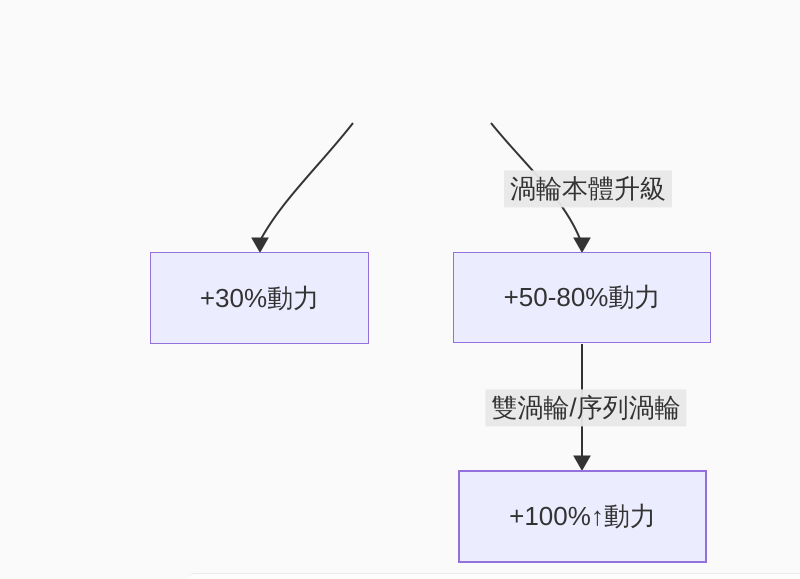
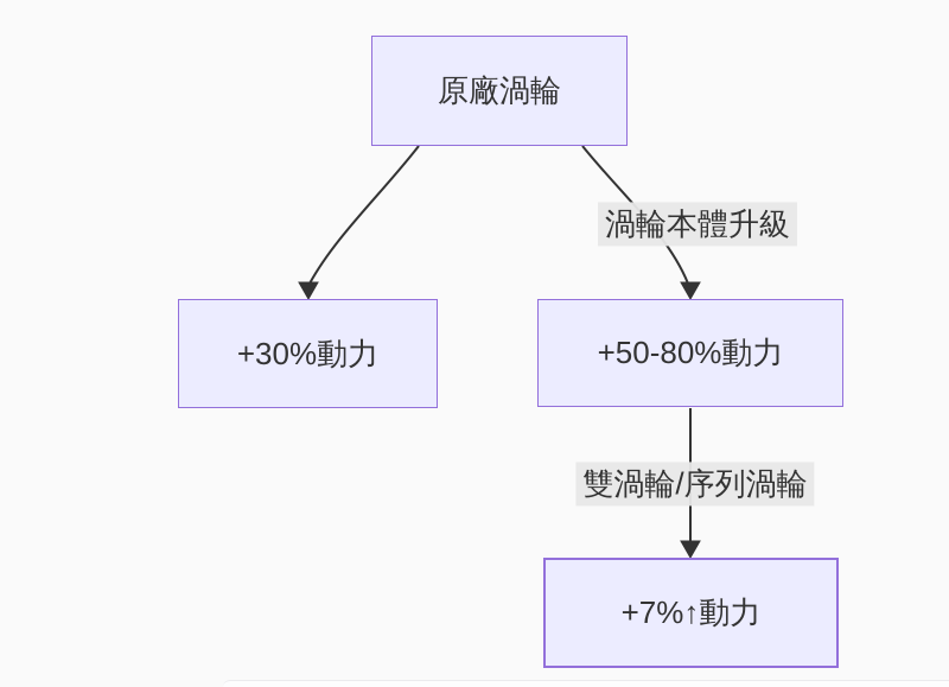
+ 原廠渦輪
  +30%動力
  +50-80%動力
- +100%↑動力
+ +7%↑動力
  渦輪本體升級
  雙渦輪/序列渦輪
